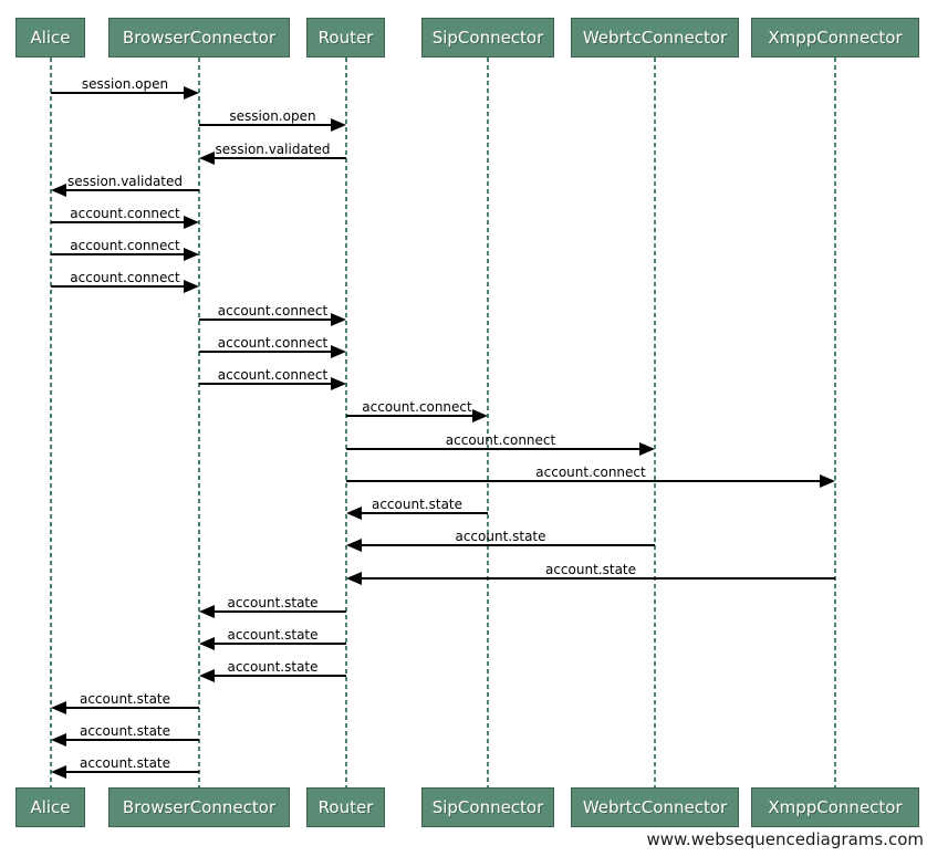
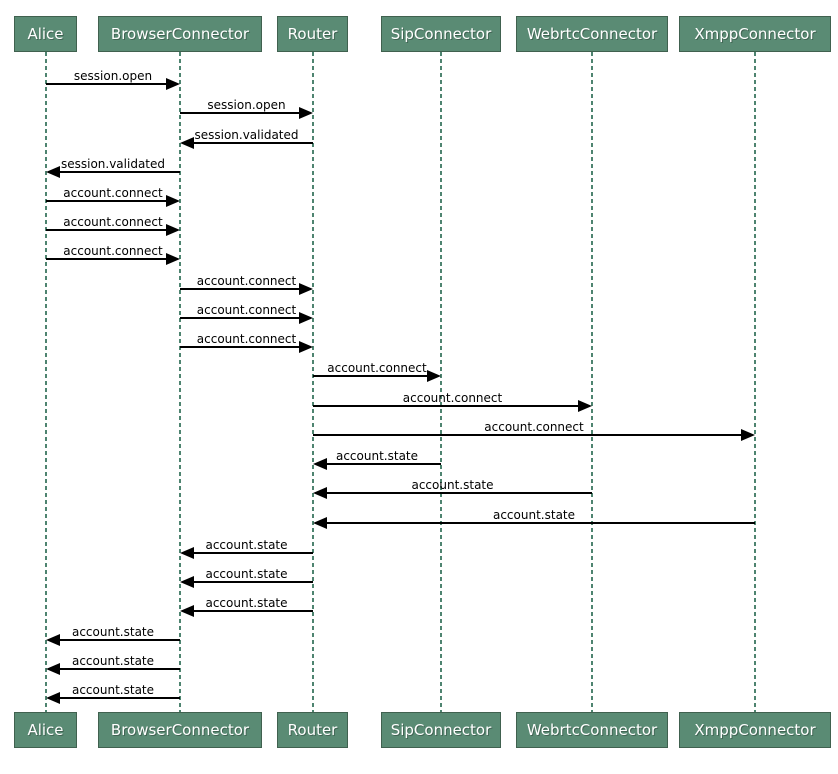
- www.websequencediagrams.com
  Alice
  BrowserConnector
  Router
  SipConnector
  WebrtcConnector
  XmppConnector
  Alice
  BrowserConnector
  Router
  SipConnector
  WebrtcConnector
  XmppConnector
  session.open
  session.open
  session.validated
  session.validated
  account.connect
  account.connect
  account.connect
  account.connect
  account.connect
  account.connect
  account.connect
  account.connect
  account.connect
  account.state
  account.state
  account.state
  account.state
  account.state
  account.state
  account.state
  account.state
  account.state
